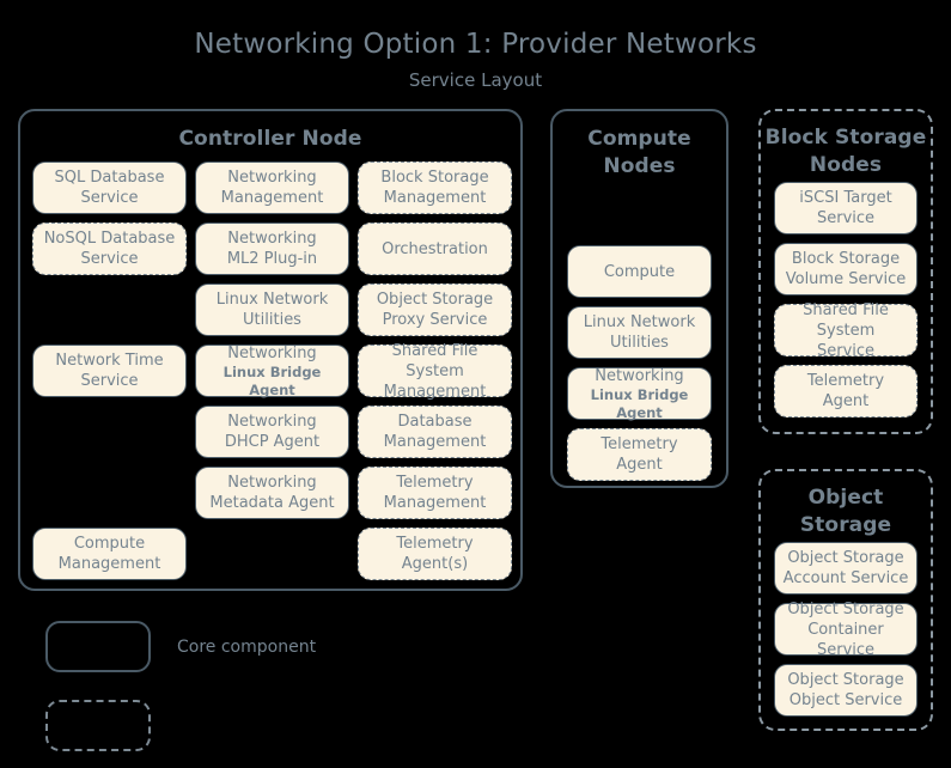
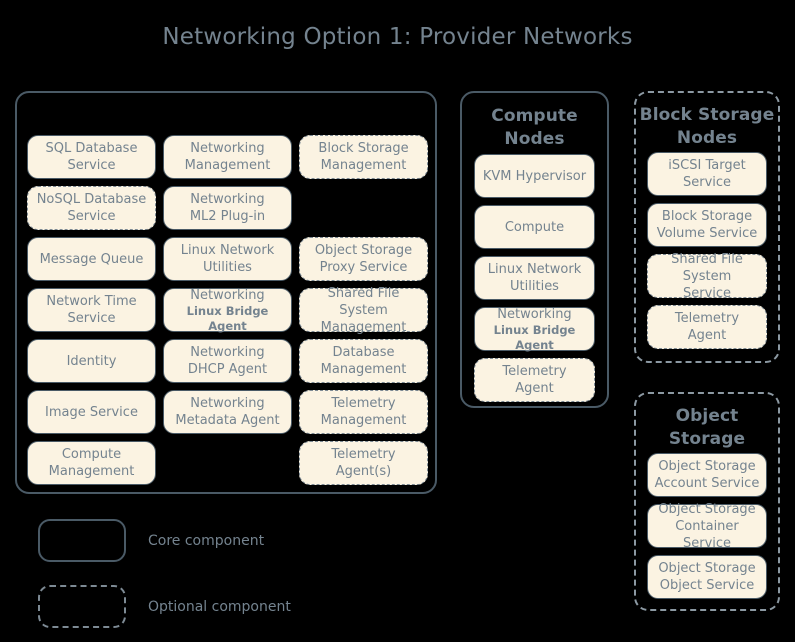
  Networking Option 1: Provider Networks
- Service Layout
- Controller Node
  SQL Database
  Service
  NoSQL Database
  Service
+ Message Queue
  Network Time
  Service
+ Identity
+ Image Service
  Compute
  Management
  Networking
  Management
  Networking
  ML2 Plug-in
  Linux Network
  Utilities
  Networking
  Linux Bridge Agent
  Networking
  DHCP Agent
  Networking
  Metadata Agent
  Block Storage
  Management
- Orchestration
  Object Storage
  Proxy Service
  Shared File System
  Management
  Database
  Management
  Telemetry
  Management
  Telemetry
  Agent(s)
  Compute
  Nodes
+ KVM Hypervisor
  Compute
  Linux Network
  Utilities
  Networking
  Linux Bridge Agent
  Telemetry
  Agent
  Block Storage
  Nodes
  iSCSI Target
  Service
  Block Storage
  Volume Service
  Shared File System
  Service
  Telemetry
  Agent
  Object
  Object Storage
  Account Service
  Object Storage
  Container Service
  Object Storage
  Object Service
  Core component
+ Optional component
